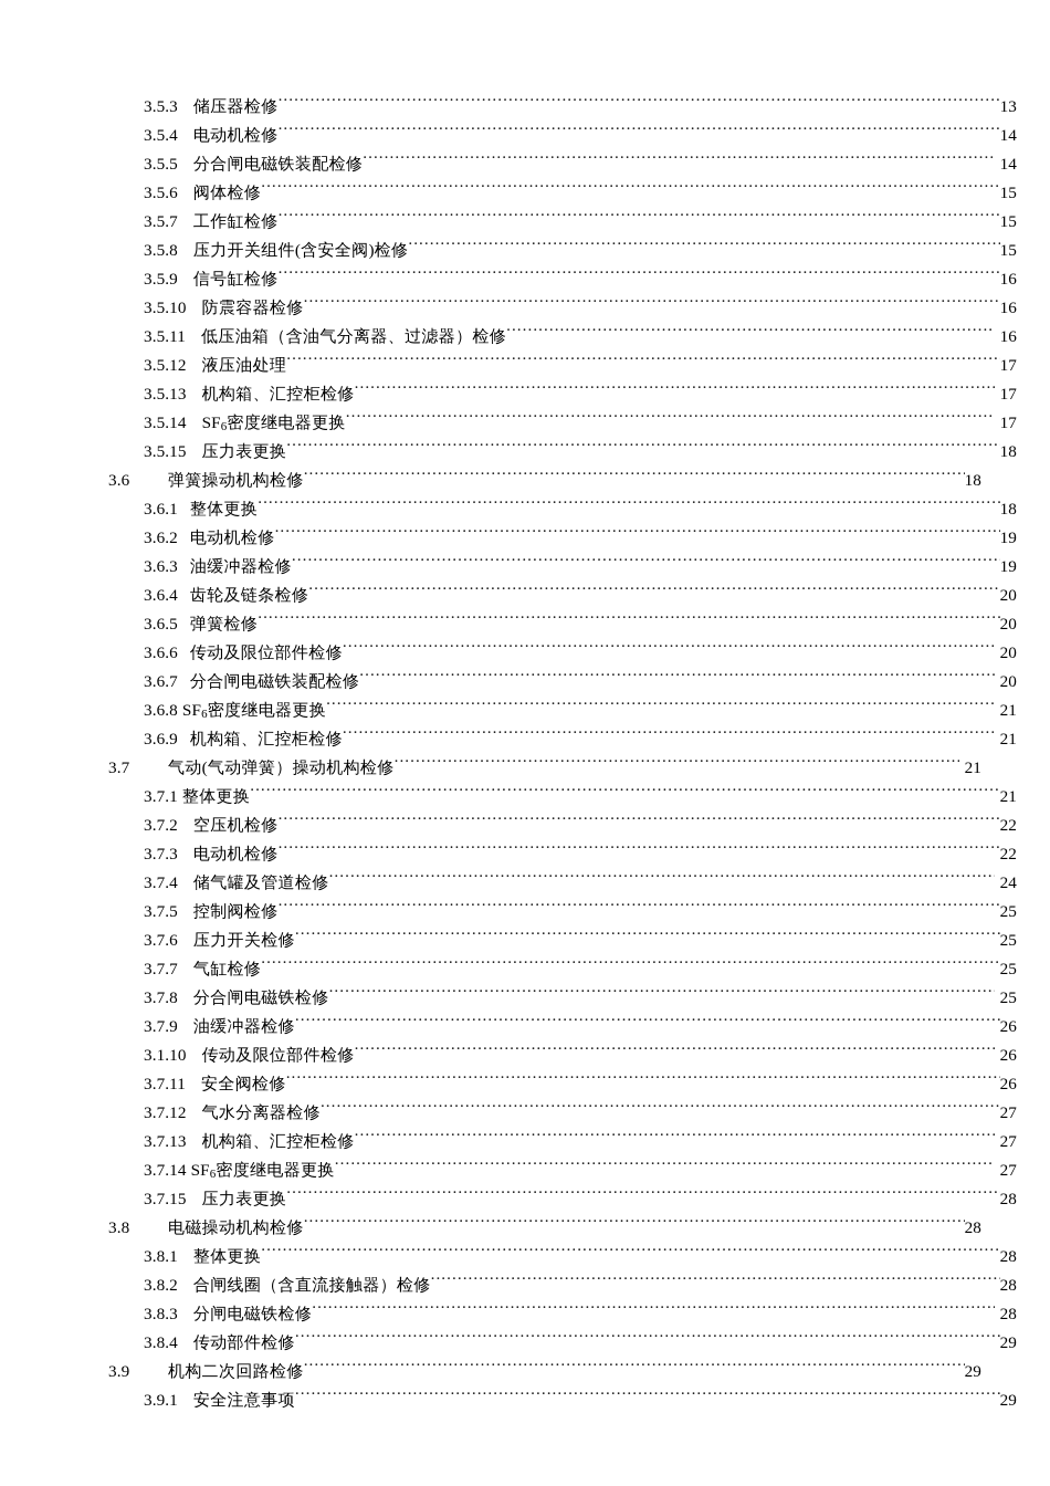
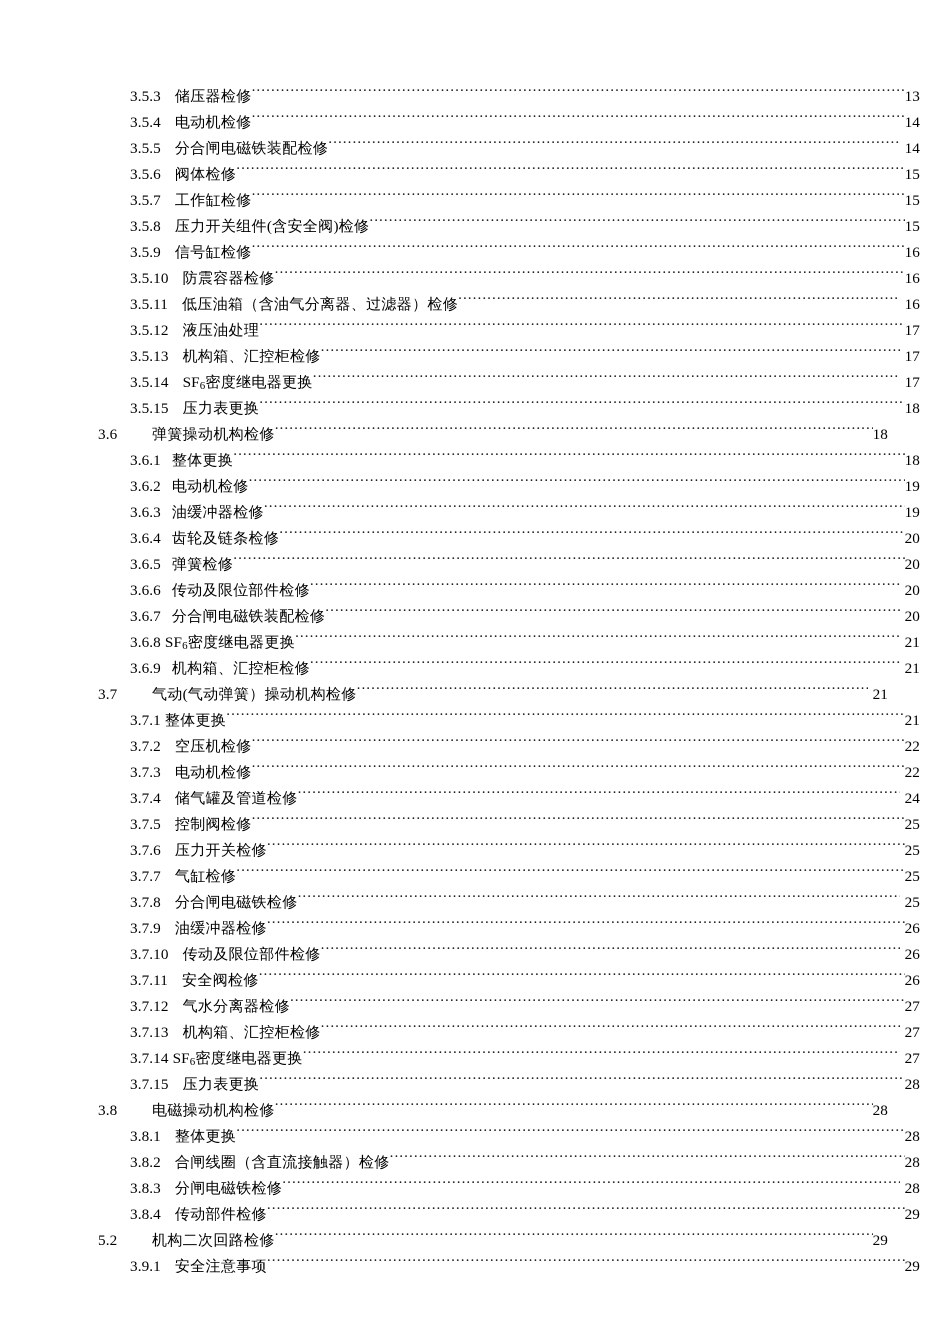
  3.5.3
  储压器检修
  13
  3.5.4
  电动机检修
  14
  3.5.5
  分合闸电磁铁装配检修
  14
  3.5.6
  阀体检修
  15
  3.5.7
  工作缸检修
  15
  3.5.8
  压力开关组件(含安全阀)检修
  15
  3.5.9
  信号缸检修
  16
  3.5.10
  防震容器检修
  16
  3.5.11
  低压油箱（含油气分离器、过滤器）检修
  16
  3.5.12
  液压油处理
  17
  3.5.13
  机构箱、汇控柜检修
  17
  3.5.14
  SF6密度继电器更换
  17
  3.5.15
  压力表更换
  18
  3.6
  弹簧操动机构检修
  18
  3.6.1
  整体更换
  18
  3.6.2
  电动机检修
  19
  3.6.3
  油缓冲器检修
  19
  3.6.4
  齿轮及链条检修
  20
  3.6.5
  弹簧检修
  20
  3.6.6
  传动及限位部件检修
  20
  3.6.7
  分合闸电磁铁装配检修
  20
  3.6.8
  SF6密度继电器更换
  21
  3.6.9
  机构箱、汇控柜检修
  21
  3.7
  气动(气动弹簧）操动机构检修
  21
  3.7.1
  整体更换
  21
  3.7.2
  空压机检修
  22
  3.7.3
  电动机检修
  22
  3.7.4
  储气罐及管道检修
  24
  3.7.5
  控制阀检修
  25
  3.7.6
  压力开关检修
  25
  3.7.7
  气缸检修
  25
  3.7.8
  分合闸电磁铁检修
  25
  3.7.9
  油缓冲器检修
  26
- 3.1.10
+ 3.7.10
  传动及限位部件检修
  26
  3.7.11
  安全阀检修
  26
  3.7.12
  气水分离器检修
  27
  3.7.13
  机构箱、汇控柜检修
  27
  3.7.14
  SF6密度继电器更换
  27
  3.7.15
  压力表更换
  28
  3.8
  电磁操动机构检修
  28
  3.8.1
  整体更换
  28
  3.8.2
  合闸线圈（含直流接触器）检修
  28
  3.8.3
  分闸电磁铁检修
  28
  3.8.4
  传动部件检修
  29
- 3.9
+ 5.2
  机构二次回路检修
  29
  3.9.1
  安全注意事项
  29
